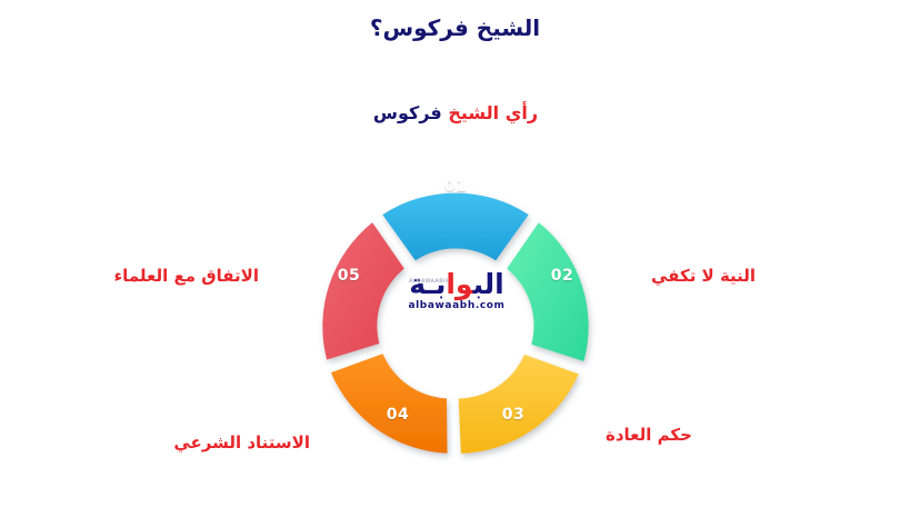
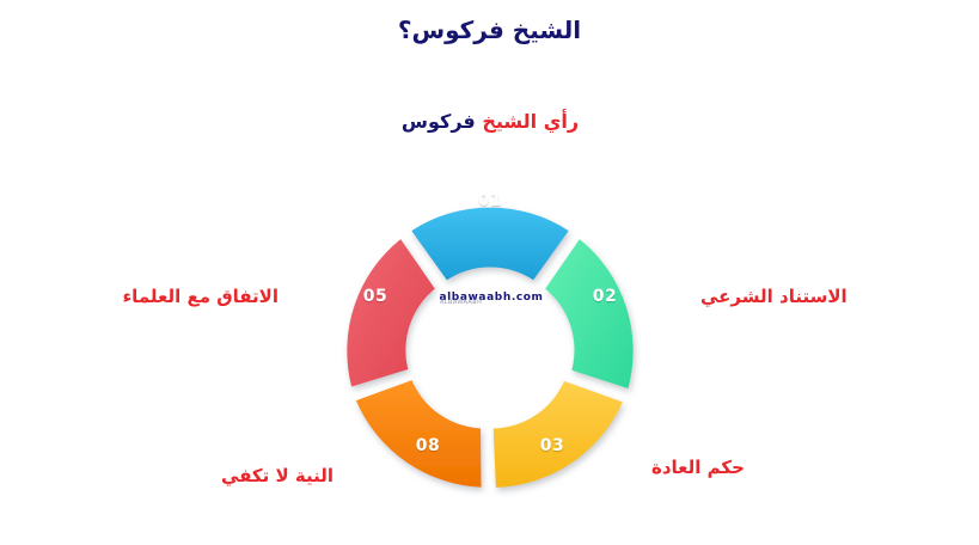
  الشيخ فركوس؟
  01
  02
  03
- 04
+ 08
  05
- البوابـة
  albawaabh.com
  رأي الشيخ فركوس
- النية لا تكفي
+ الاستناد الشرعي
  حكم العادة
- الاستناد الشرعي
+ النية لا تكفي
  الاتفاق مع العلماء
